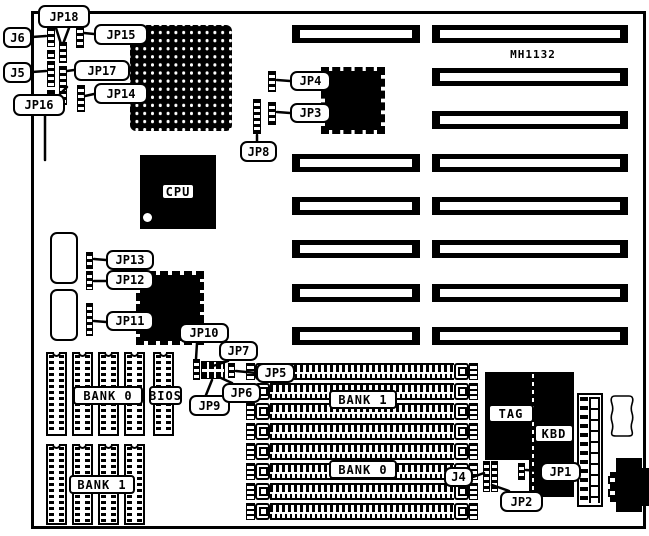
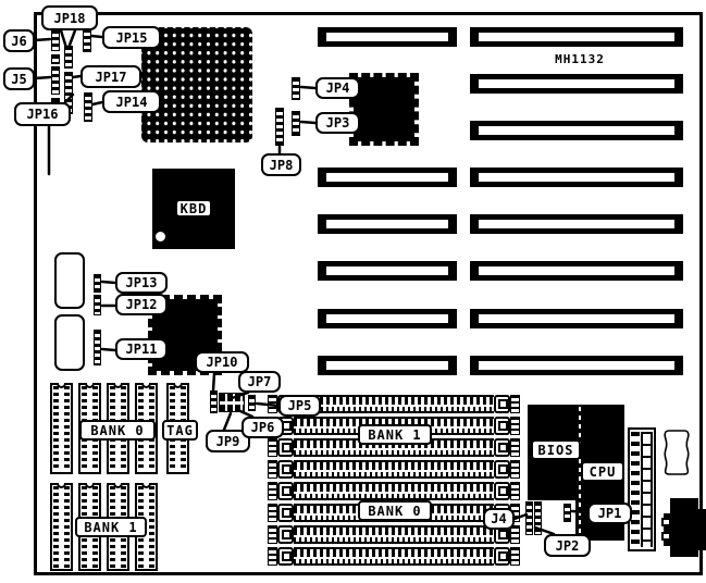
  MH1132
- CPU
+ KBD
- TAG
+ BIOS
- KBD
+ CPU
  BANK 0
- BIOS
+ TAG
  BANK 1
  BANK 1
  BANK 0
  JP18
  J6
  JP15
  J5
  JP17
  JP16
  JP14
  JP4
  JP3
  JP8
  JP13
  JP12
  JP11
  JP10
  JP7
  JP9
  JP6
  JP5
  J4
  JP2
  JP1
